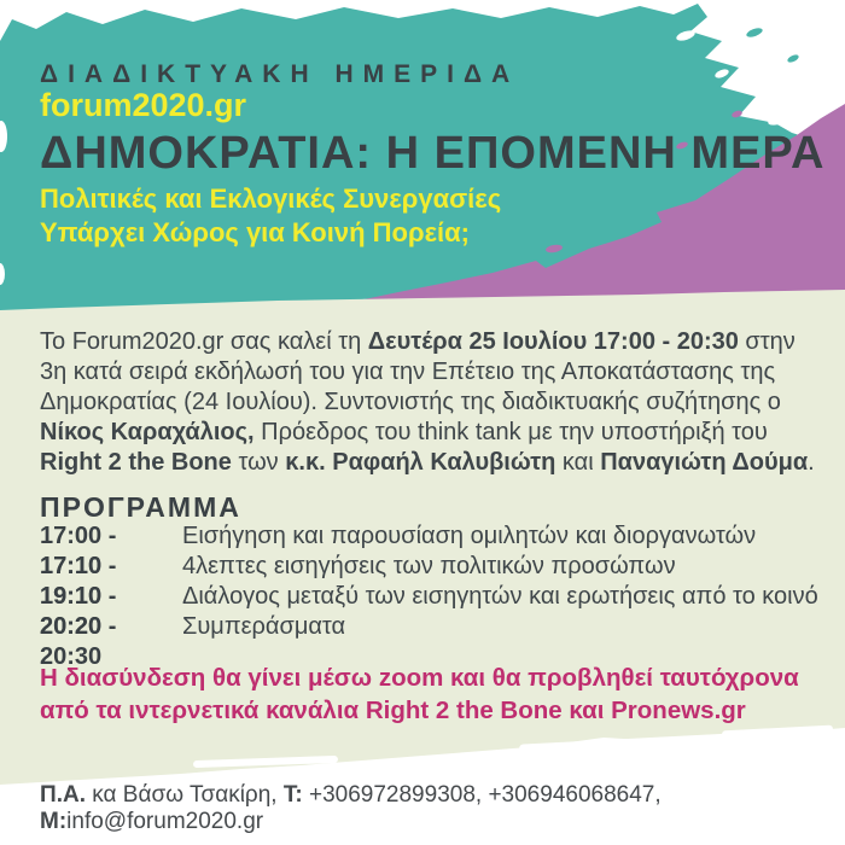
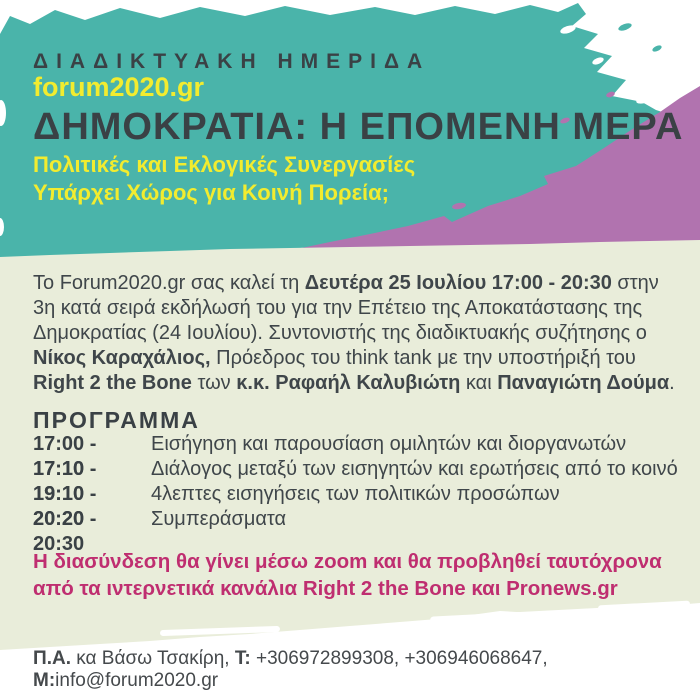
  ΔΙΑΔΙΚΤΥΑΚΗ ΗΜΕΡΙΔΑ
  forum2020.gr
  ΔΗΜΟΚΡΑΤΙΑ: Η ΕΠΟΜΕΝΗ ΜΕΡΑ
  Πολιτικές και Εκλογικές Συνεργασίες
  Υπάρχει Χώρος για Κοινή Πορεία;
  Το Forum2020.gr σας καλεί τη Δευτέρα 25 Ιουλίου 17:00 - 20:30 στην 3η κατά σειρά εκδήλωσή του για την Επέτειο της Αποκατάστασης της Δημοκρατίας (24 Ιουλίου). Συντονιστής της διαδικτυακής συζήτησης ο Νίκος Καραχάλιος, Πρόεδρος του think tank με την υποστήριξή του Right 2 the Bone των κ.κ. Ραφαήλ Καλυβιώτη και Παναγιώτη Δούμα.
  ΠΡΟΓΡΑΜΜΑ
  17:00 - 17:10
  Εισήγηση και παρουσίαση ομιλητών και διοργανωτών
  17:10 - 19:10
- 4λεπτες εισηγήσεις των πολιτικών προσώπων
+ Διάλογος μεταξύ των εισηγητών και ερωτήσεις από το κοινό
  19:10 - 20:20
- Διάλογος μεταξύ των εισηγητών και ερωτήσεις από το κοινό
+ 4λεπτες εισηγήσεις των πολιτικών προσώπων
  20:20 - 20:30
  Συμπεράσματα
  Η διασύνδεση θα γίνει μέσω zoom και θα προβληθεί ταυτόχρονα
  από τα ιντερνετικά κανάλια Right 2 the Bone και Pronews.gr
  Π.Α. κα Βάσω Τσακίρη, Τ: +306972899308, +306946068647, Μ:info@forum2020.gr
